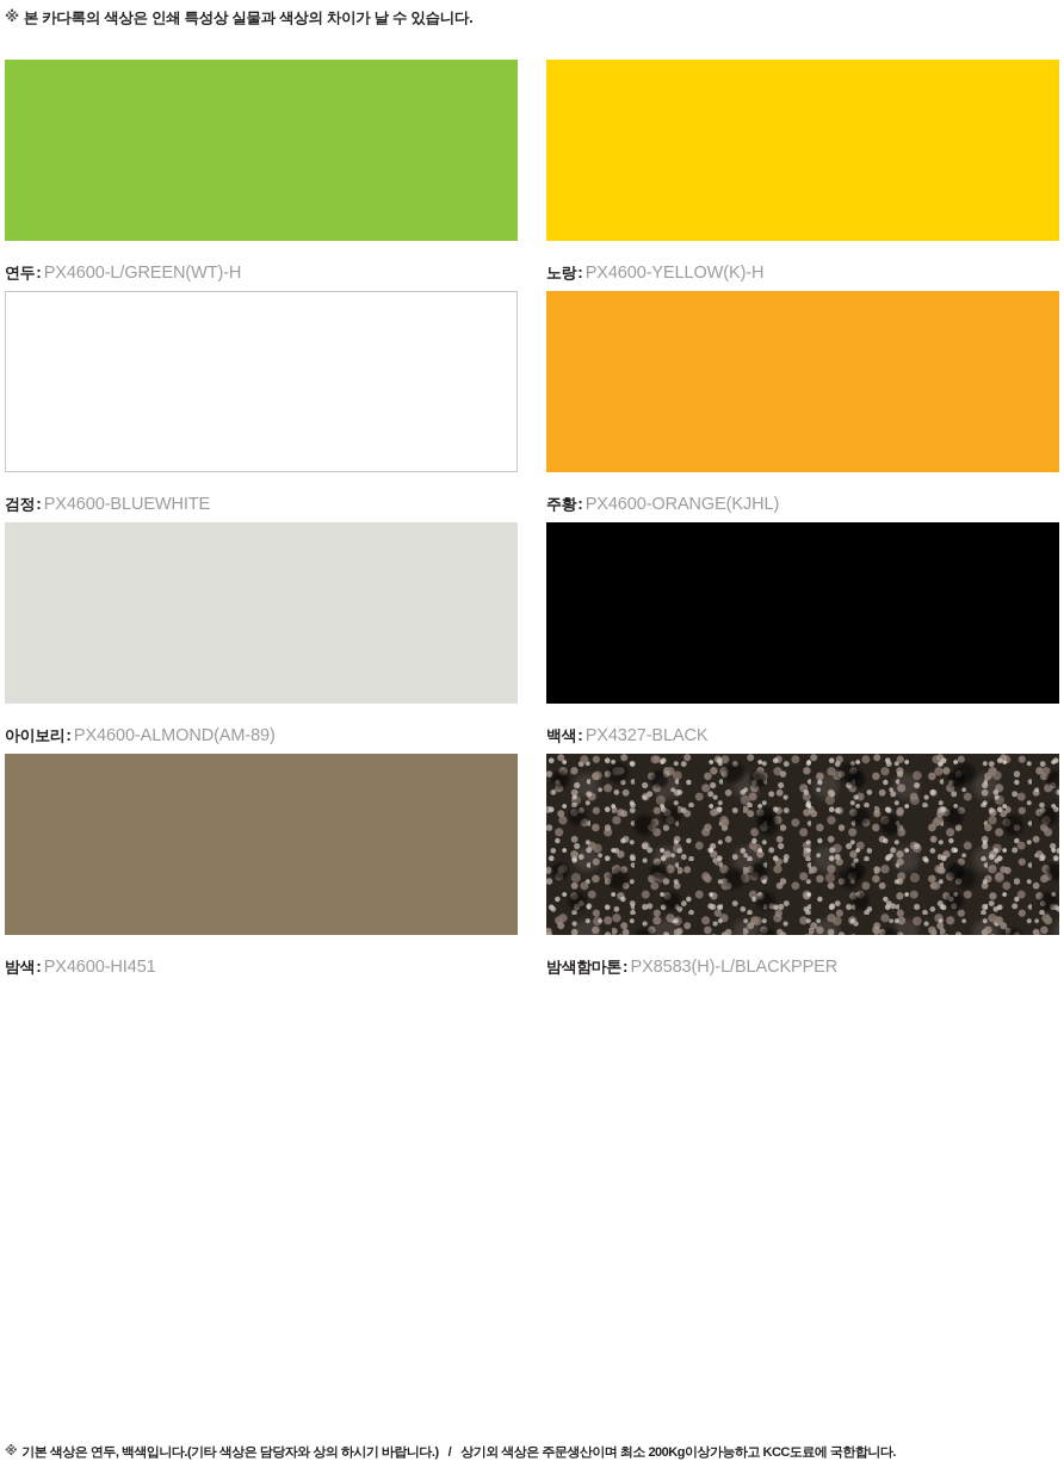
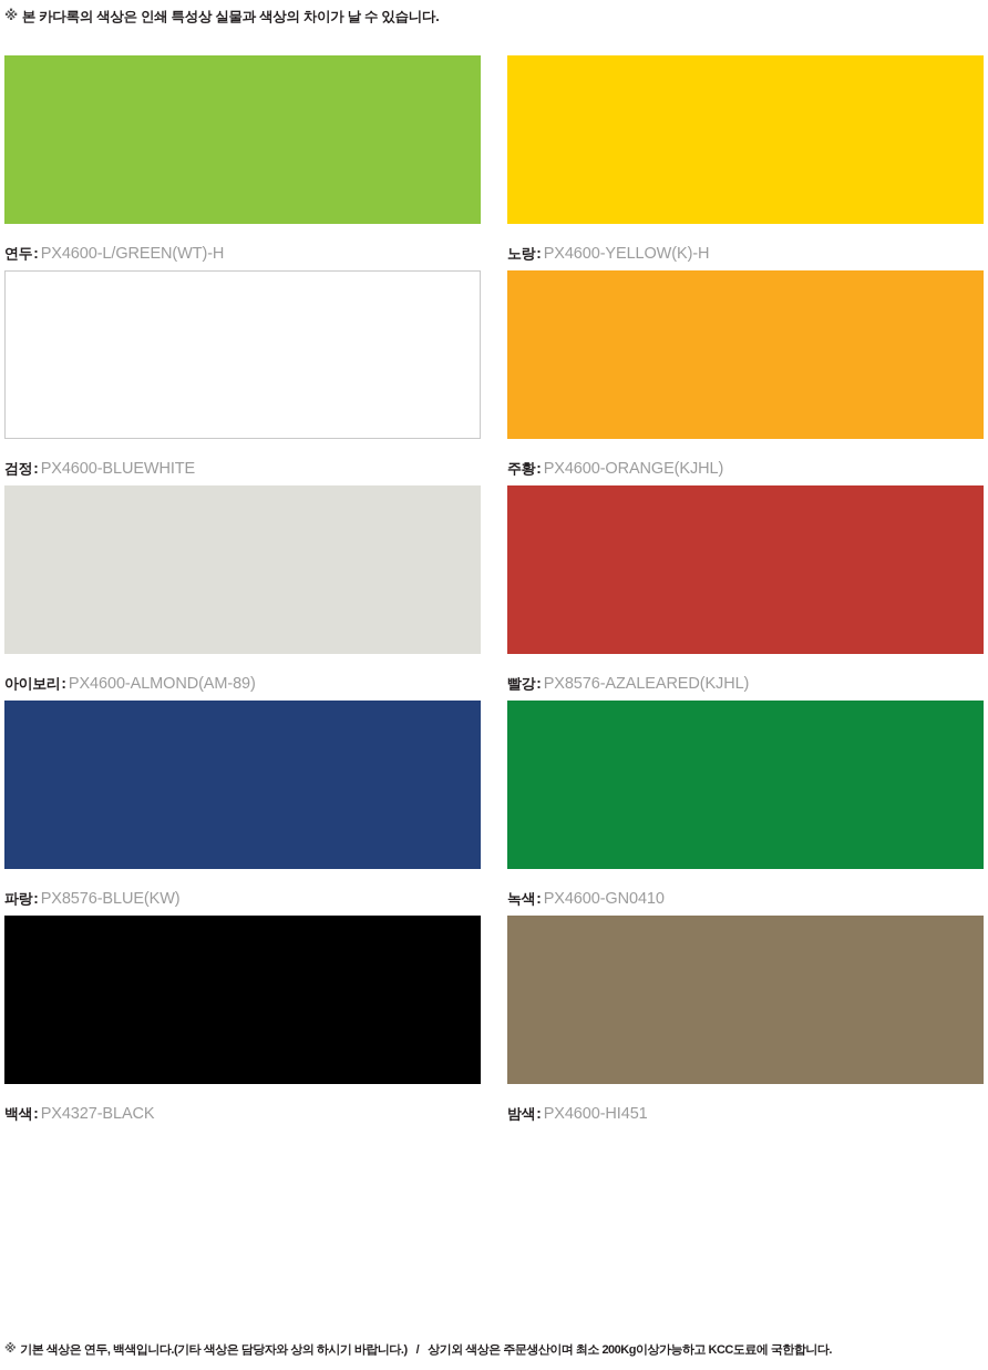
  ※ 본 카다록의 색상은 인쇄 특성상 실물과 색상의 차이가 날 수 있습니다.
  연두: PX4600-L/GREEN(WT)-H
  노랑: PX4600-YELLOW(K)-H
  검정: PX4600-BLUEWHITE
  주황: PX4600-ORANGE(KJHL)
  아이보리: PX4600-ALMOND(AM-89)
+ 빨강: PX8576-AZALEARED(KJHL)
+ 파랑: PX8576-BLUE(KW)
+ 녹색: PX4600-GN0410
  백색: PX4327-BLACK
  밤색: PX4600-HI451
- 밤색함마톤: PX8583(H)-L/BLACKPPER
  ※ 기본 색상은 연두, 백색입니다.(기타 색상은 담당자와 상의 하시기 바랍니다.) / 상기외 색상은 주문생산이며 최소 200Kg이상가능하고 KCC도료에 국한합니다.
